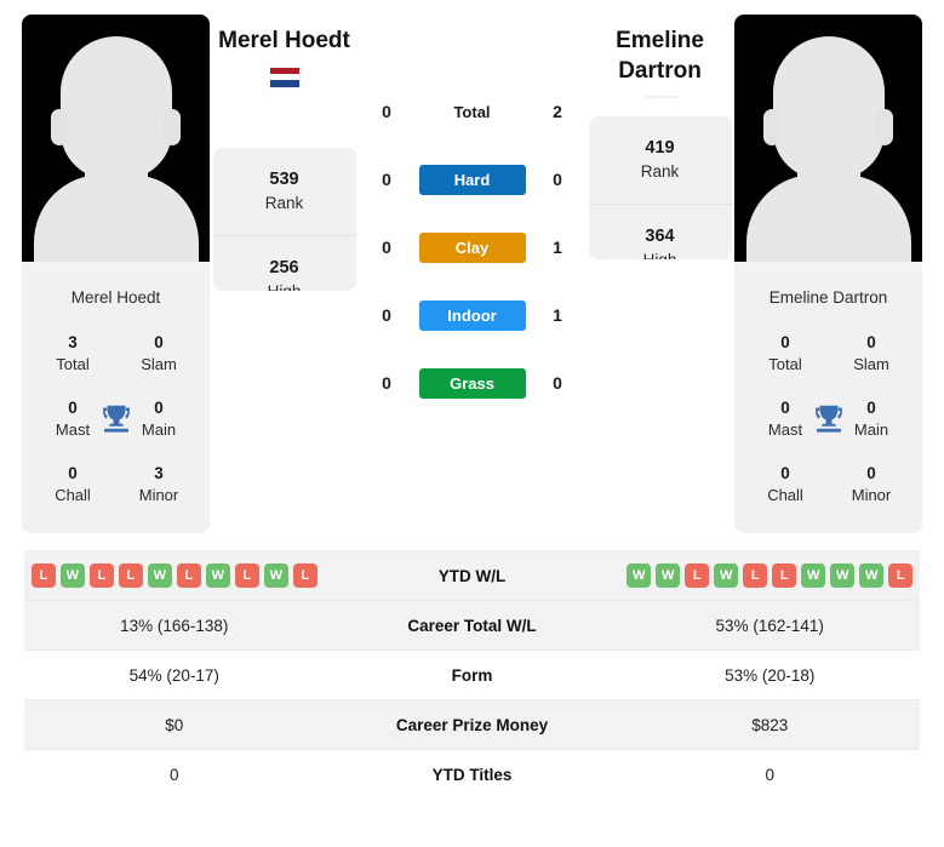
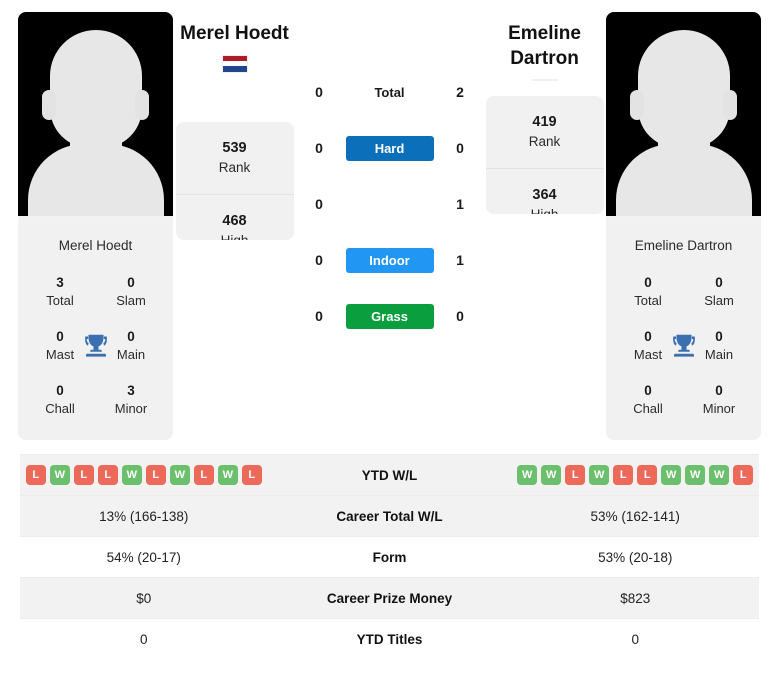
  Merel Hoedt
  3
  Total
  0
  Slam
  0
  Mast
  0
  Main
  0
  Chall
  3
  Minor
  Merel Hoedt
  539
  Rank
- 256
+ 468
  0
  Total
  2
  0
  Hard
  0
  0
- Clay
  1
  0
  Indoor
  1
  0
  Grass
  0
  Emeline
  Dartron
  419
  Rank
  364
  Emeline Dartron
  0
  Total
  0
  Slam
  0
  Mast
  0
  Main
  0
  Chall
  0
  Minor
  L W L L W L W L W L	YTD W/L	W W L W L L W W W L
  13% (166-138)	Career Total W/L	53% (162-141)
  54% (20-17)	Form	53% (20-18)
  $0	Career Prize Money	$823
  0	YTD Titles	0
